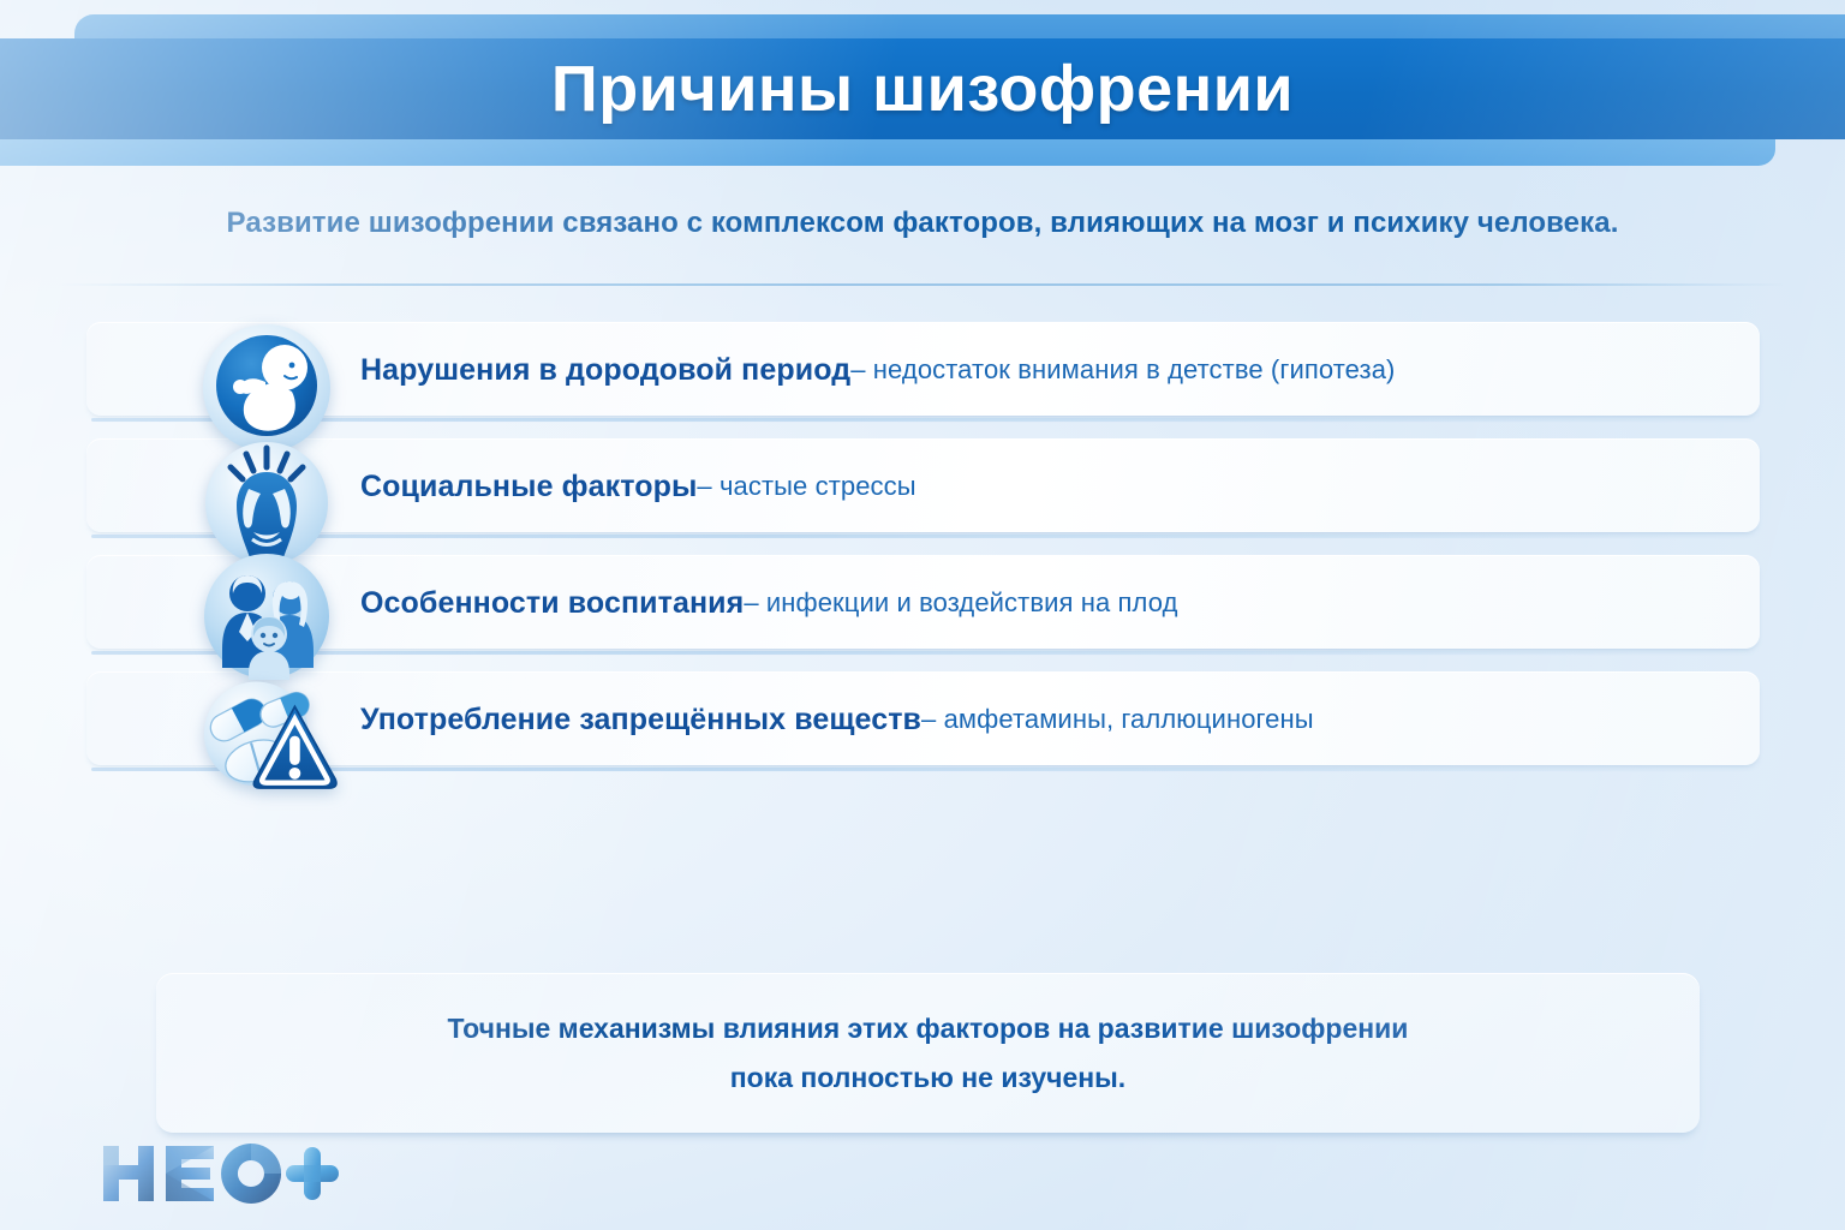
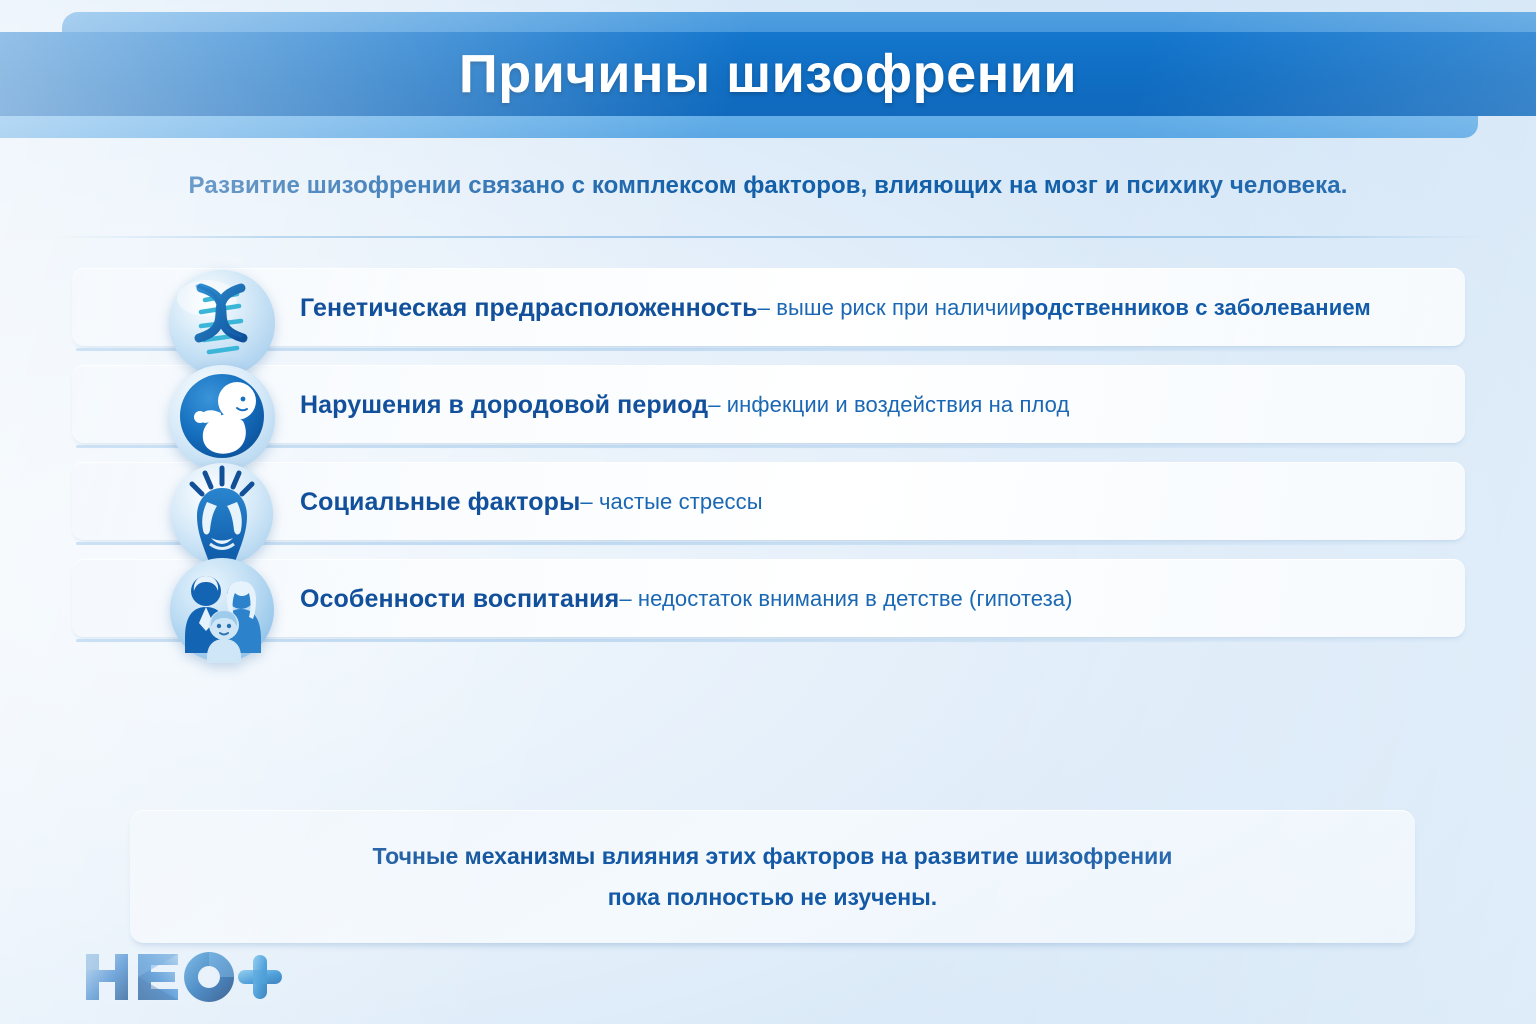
+ Генетическая предрасположенность
+ – выше риск при наличии
+ родственников с заболеванием
  Нарушения в дородовой период
- – недостаток внимания в детстве (гипотеза)
+ – инфекции и воздействия на плод
  Социальные факторы
  – частые стрессы
  Особенности воспитания
- – инфекции и воздействия на плод
+ – недостаток внимания в детстве (гипотеза)
- Употребление запрещённых веществ
- – амфетамины, галлюциногены
